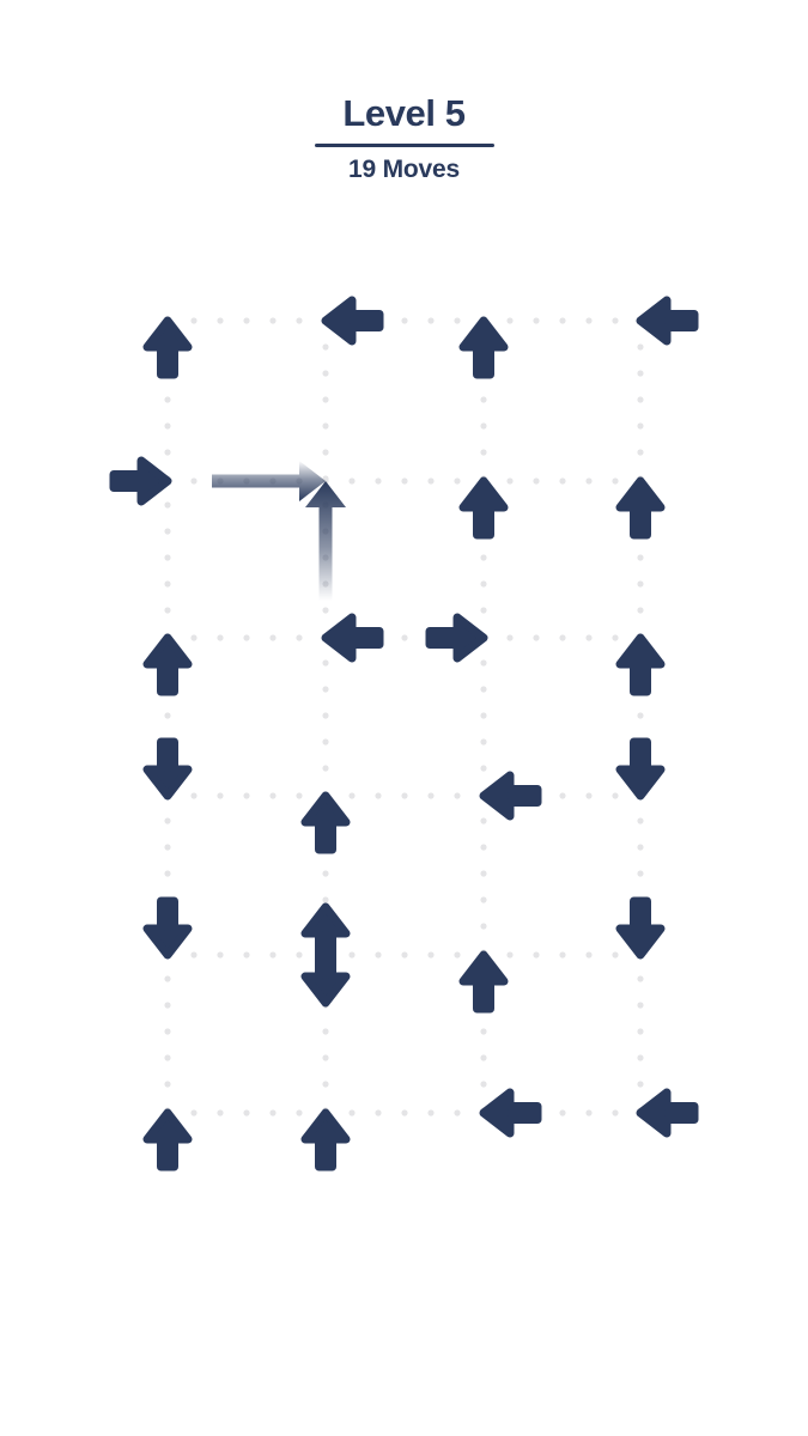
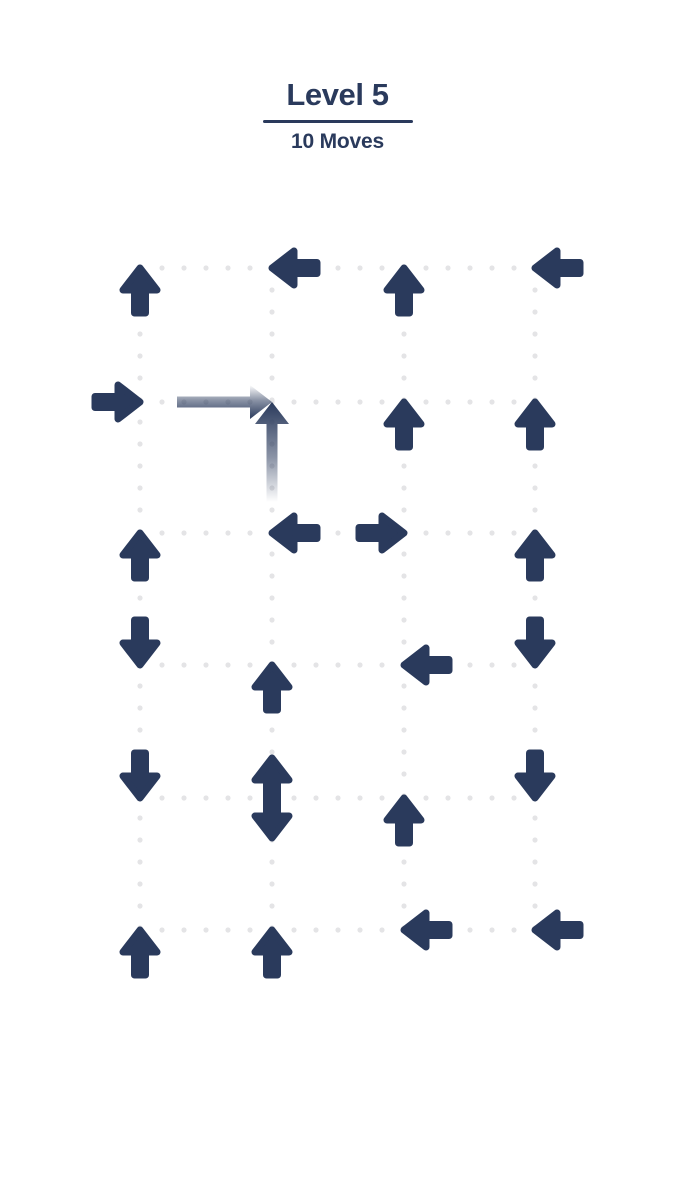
  Level 5
- 19 Moves
+ 10 Moves
